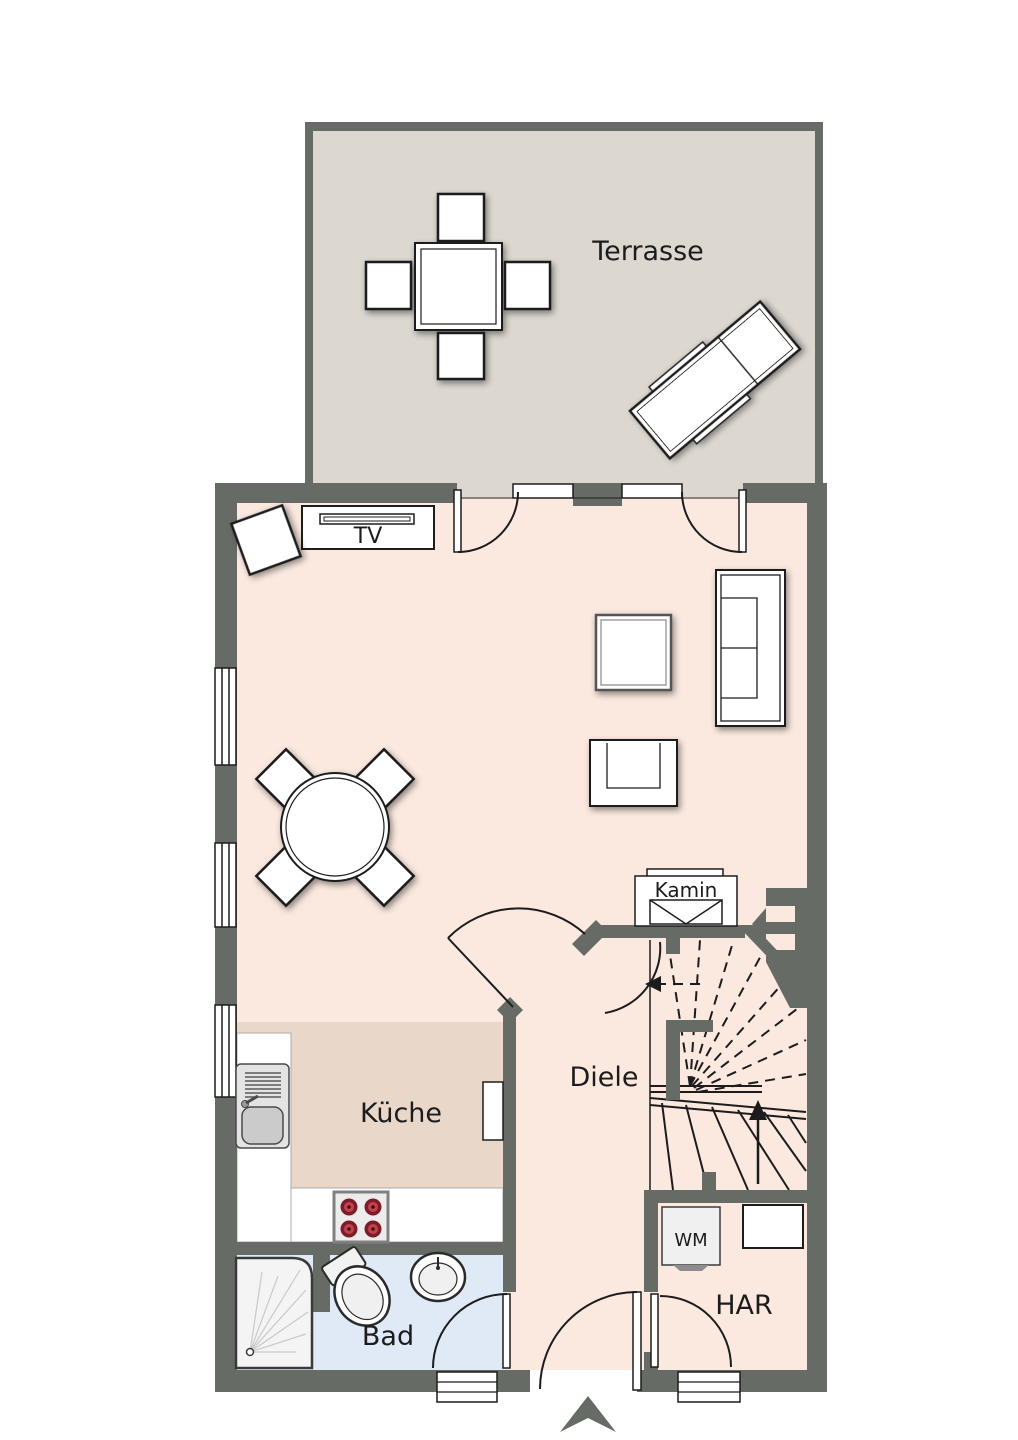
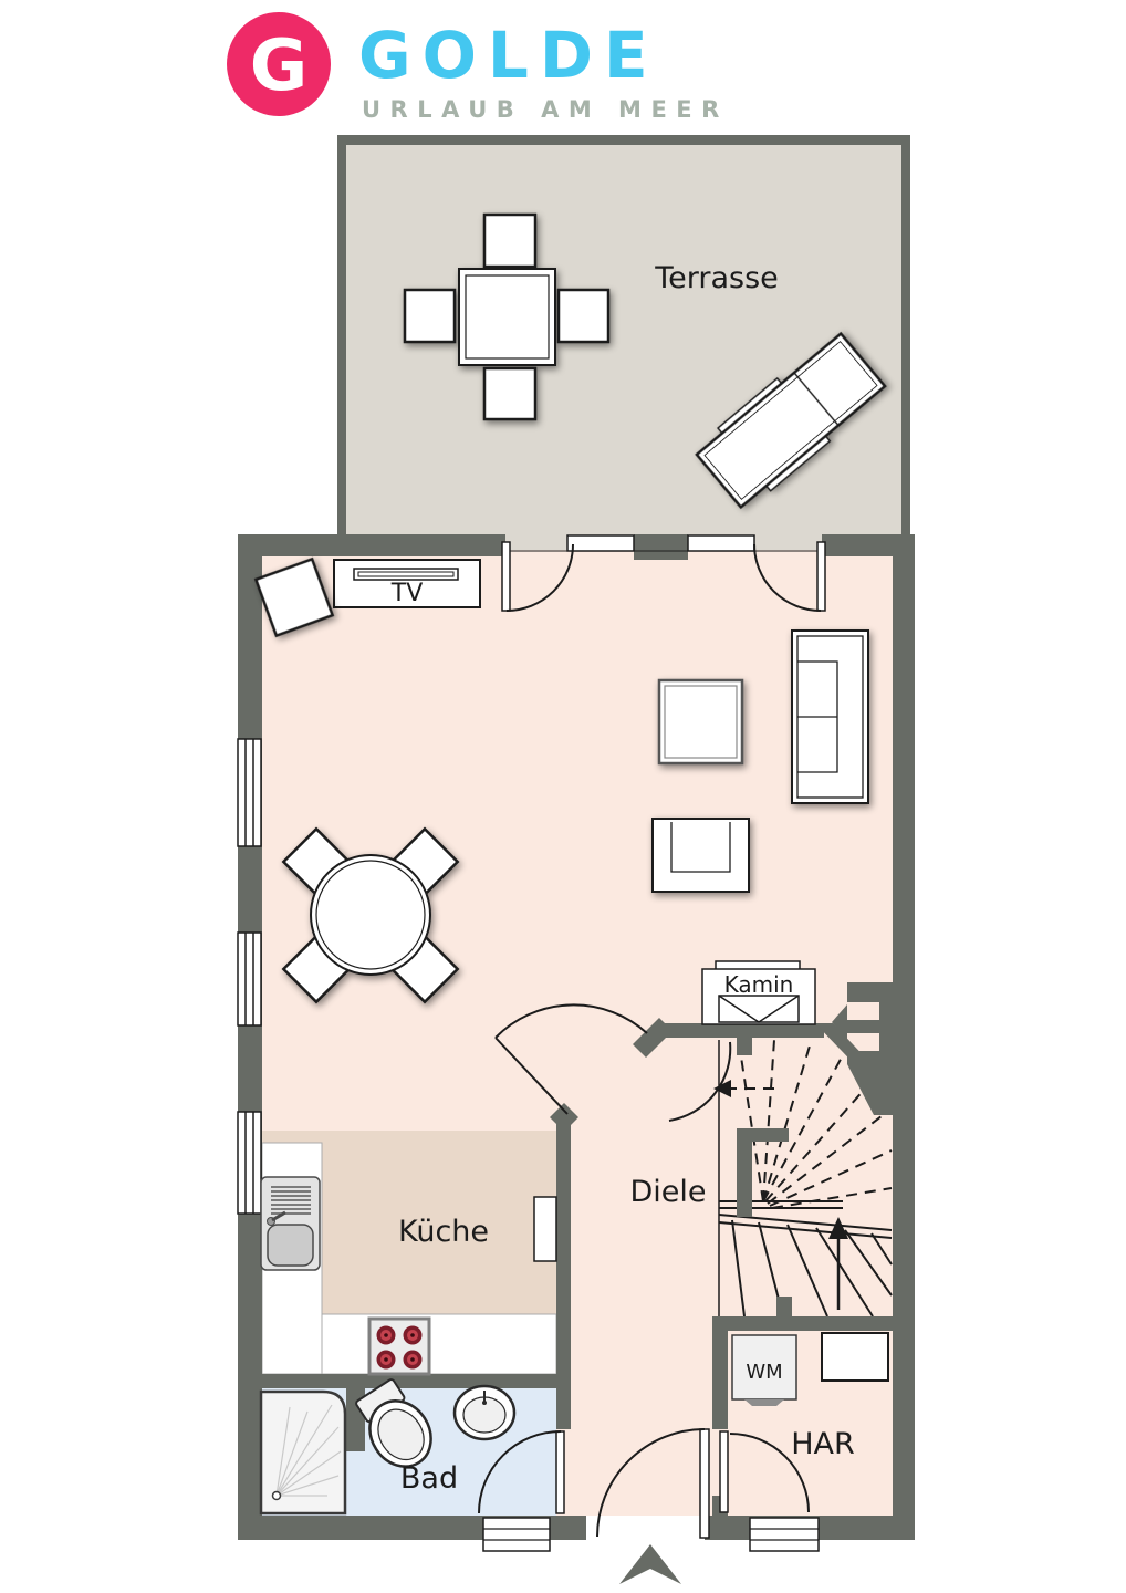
  Terrasse
  TV
  Kamin
  Küche
  Diele
  Bad
  WM
  HAR
+ G
+ GOLDE
+ URLAUB AM MEER
